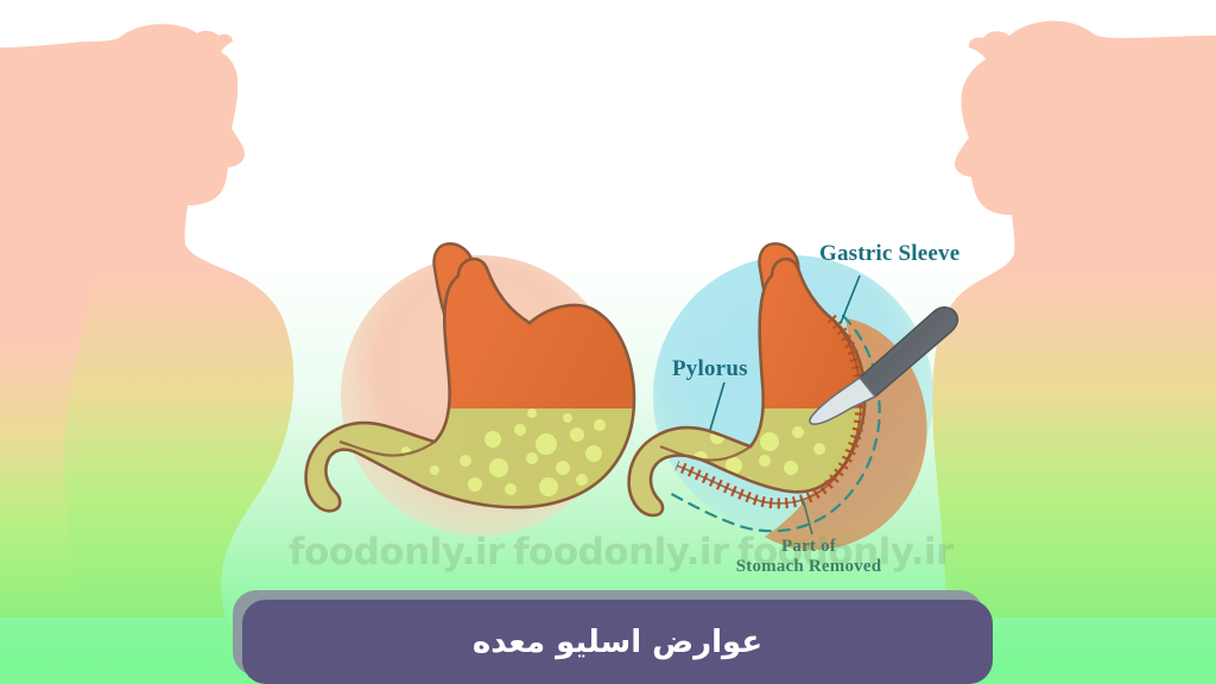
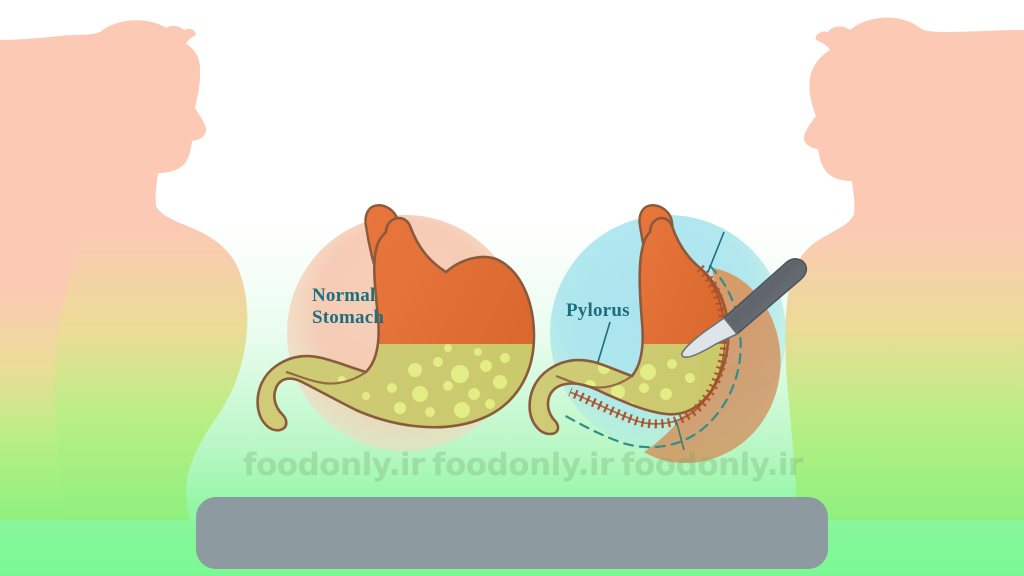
  foodonly.ir
  foodonly.ir
  foodonly.ir
+ Normal
+ Stomach
  Pylorus
- Gastric Sleeve
- Part of
- Stomach Removed
- عوارض اسلیو معده
